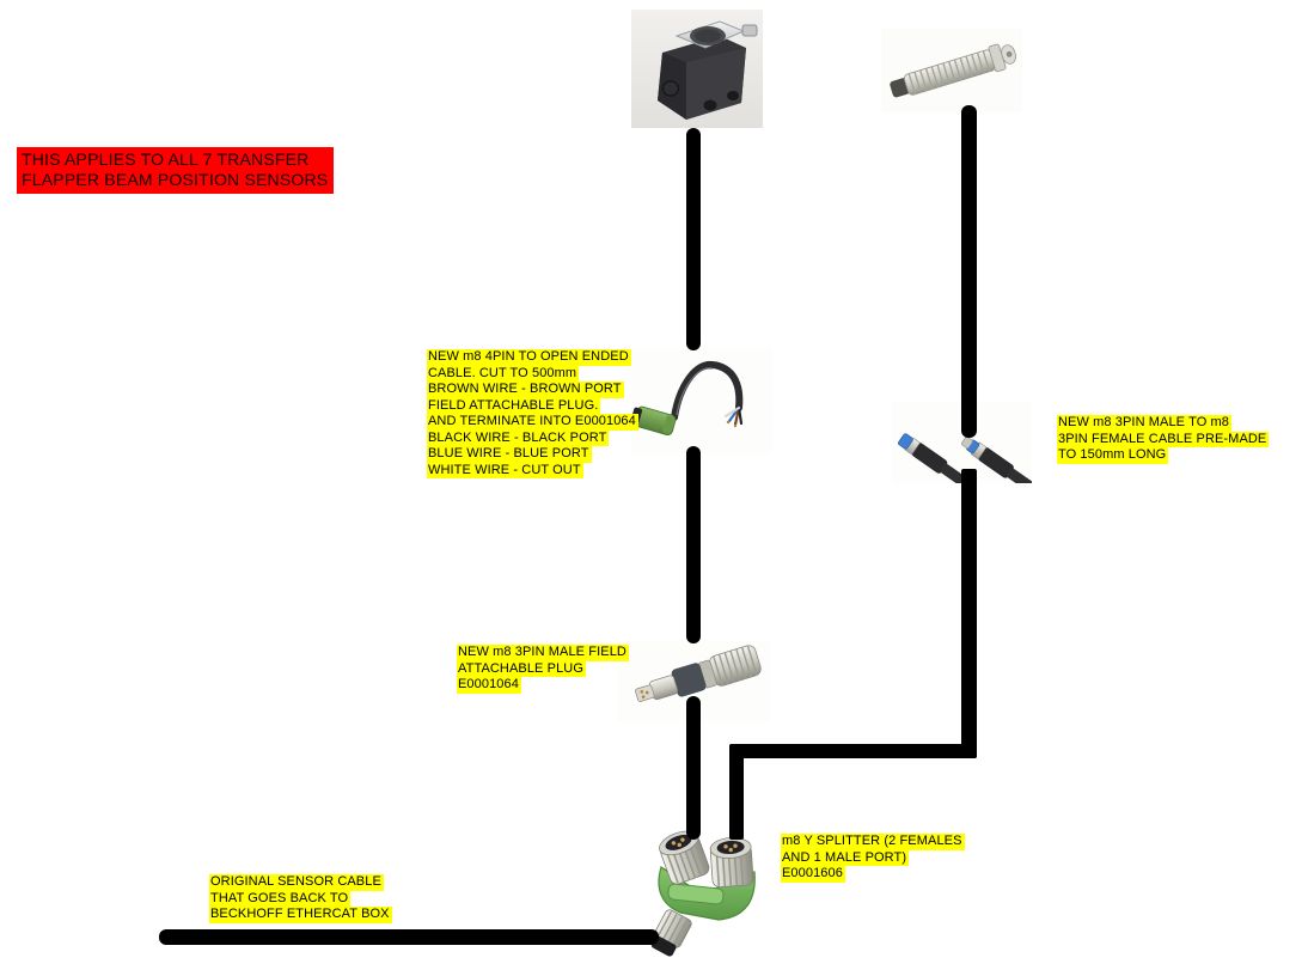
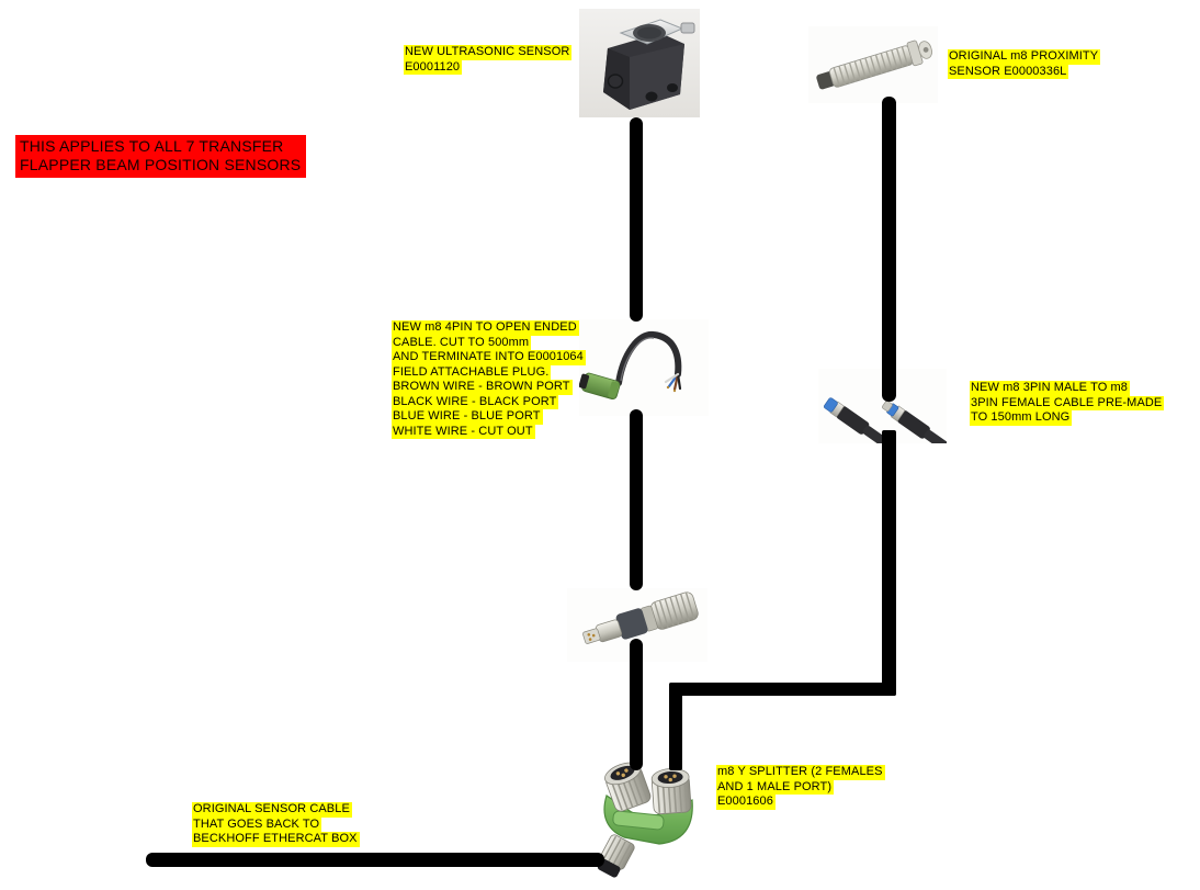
  THIS APPLIES TO ALL 7 TRANSFER
  FLAPPER BEAM POSITION SENSORS
+ NEW ULTRASONIC SENSOR
+ E0001120
+ ORIGINAL m8 PROXIMITY
+ SENSOR E0000336L
  NEW m8 4PIN TO OPEN ENDED
  CABLE. CUT TO 500mm
- BROWN WIRE - BROWN PORT
+ AND TERMINATE INTO E0001064
  FIELD ATTACHABLE PLUG.
- AND TERMINATE INTO E0001064
+ BROWN WIRE - BROWN PORT
  BLACK WIRE - BLACK PORT
  BLUE WIRE - BLUE PORT
  WHITE WIRE - CUT OUT
  NEW m8 3PIN MALE TO m8
  3PIN FEMALE CABLE PRE-MADE
  TO 150mm LONG
- NEW m8 3PIN MALE FIELD
- ATTACHABLE PLUG
- E0001064
  m8 Y SPLITTER (2 FEMALES
  AND 1 MALE PORT)
  E0001606
  ORIGINAL SENSOR CABLE
  THAT GOES BACK TO
  BECKHOFF ETHERCAT BOX
